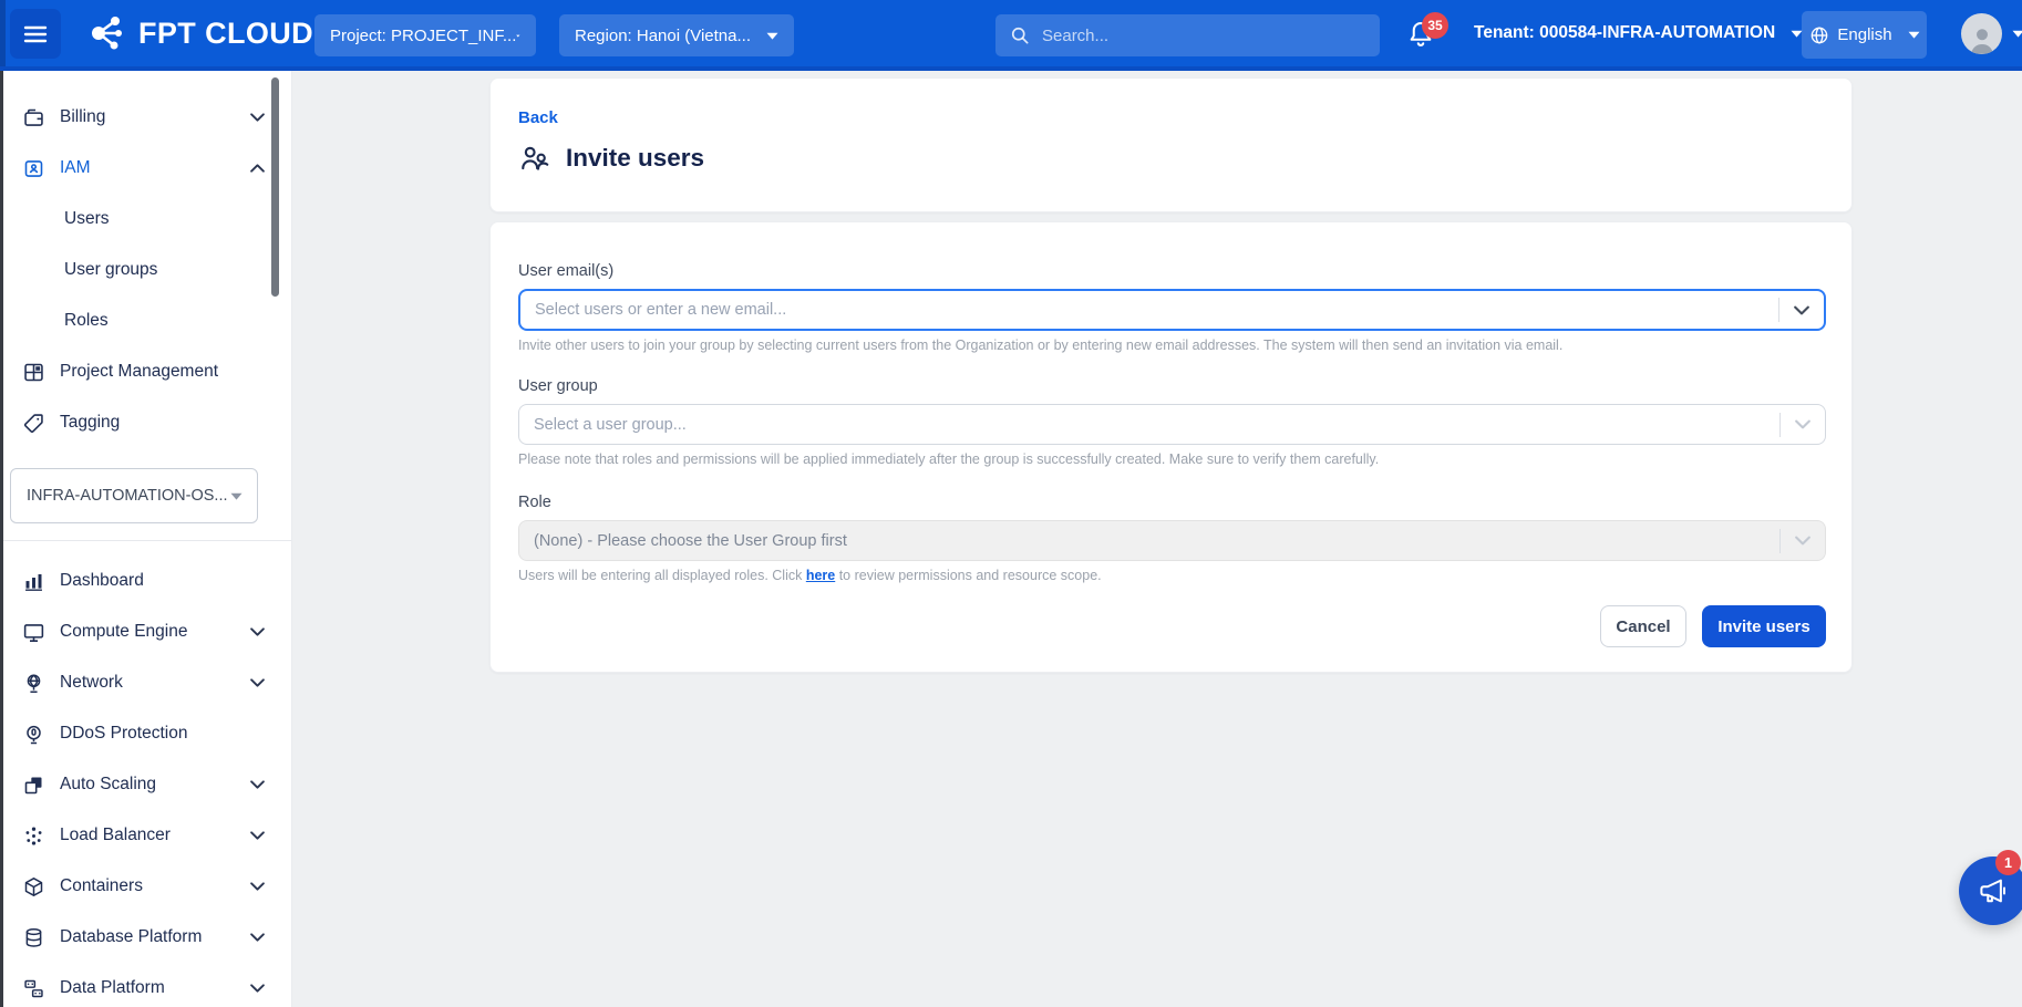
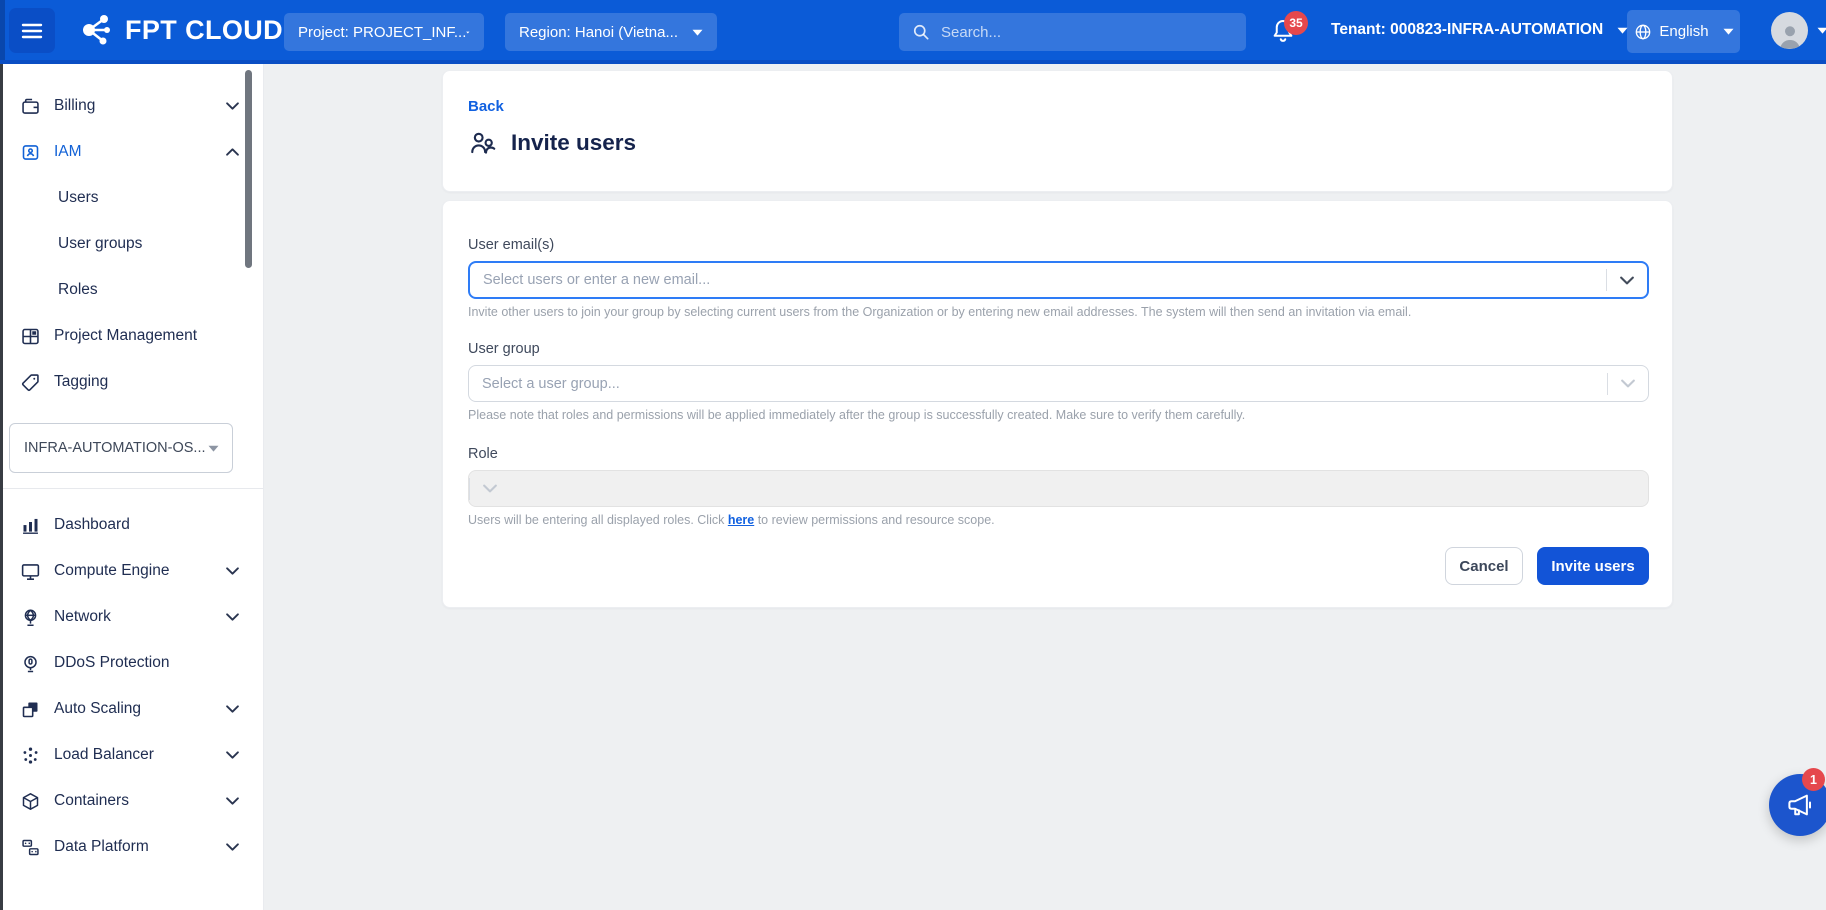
  FPT CLOUD
  Project: PROJECT_INF...
  Region: Hanoi (Vietna...
  Search...
  35
- Tenant: 000584-INFRA-AUTOMATION
+ Tenant: 000823-INFRA-AUTOMATION
  English
  Billing
  IAM
  Users
  User groups
  Roles
  Project Management
  Tagging
  INFRA-AUTOMATION-OS...
  Dashboard
  Compute Engine
  Network
  DDoS Protection
  Auto Scaling
  Load Balancer
  Containers
- Database Platform
  Data Platform
  Back
  Invite users
  User email(s)
  Select users or enter a new email...
  Invite other users to join your group by selecting current users from the Organization or by entering new email addresses. The system will then send an invitation via email.
  User group
  Select a user group...
  Please note that roles and permissions will be applied immediately after the group is successfully created. Make sure to verify them carefully.
  Role
- (None) - Please choose the User Group first
  Users will be entering all displayed roles. Click here to review permissions and resource scope.
  Cancel
  Invite users
  1
